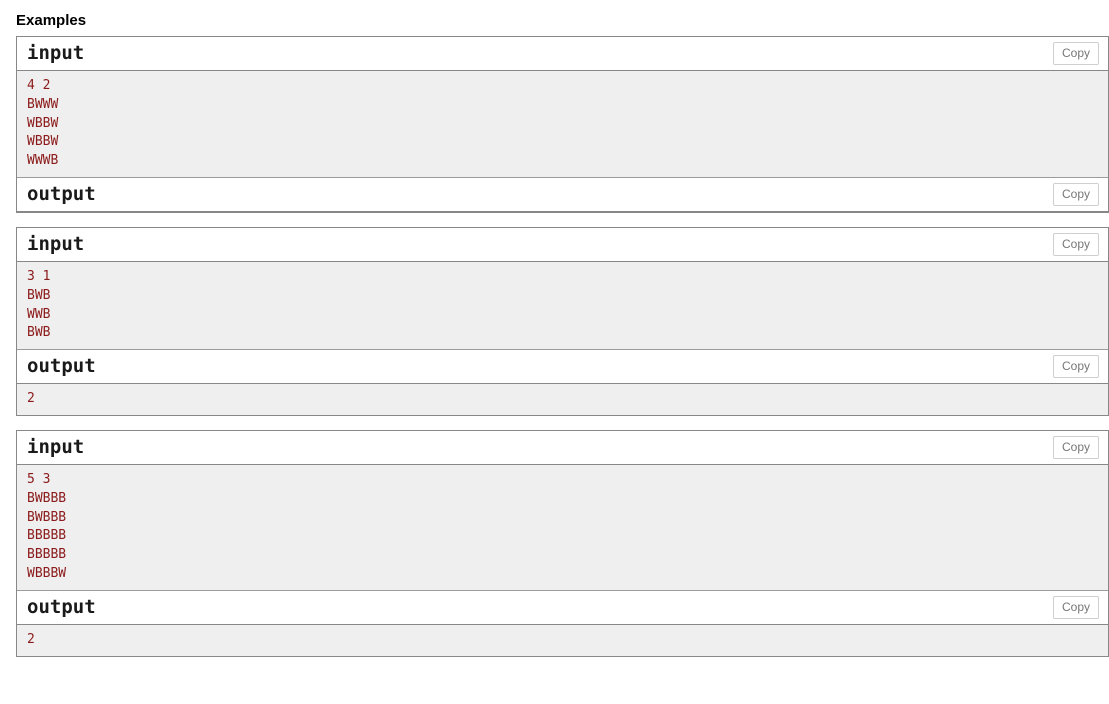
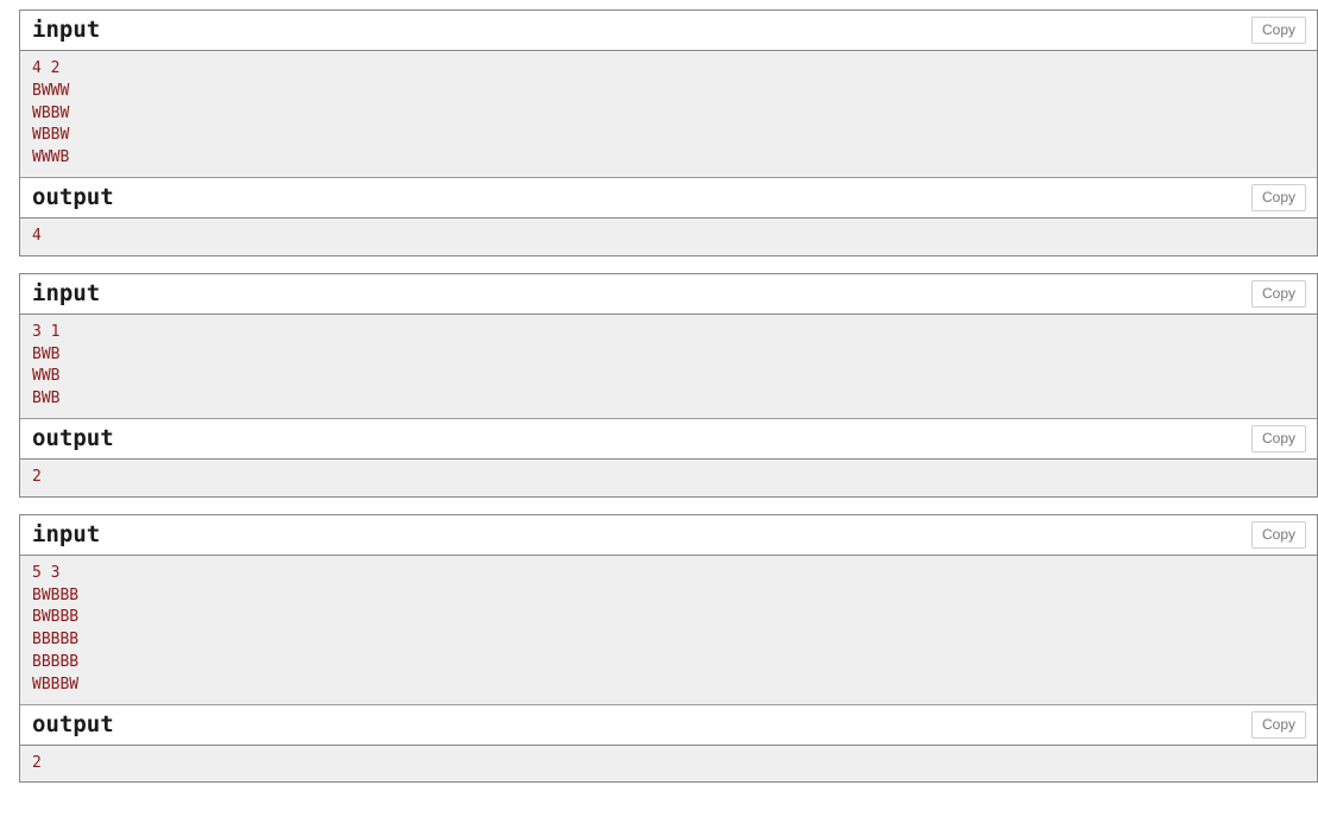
- Examples
  input
  Copy
  4 2
  BWWW
  WBBW
  WBBW
  WWWB
  output
  Copy
+ 4
  input
  Copy
  3 1
  BWB
  WWB
  BWB
  output
  Copy
  2
  input
  Copy
  5 3
  BWBBB
  BWBBB
  BBBBB
  BBBBB
  WBBBW
  output
  Copy
  2
